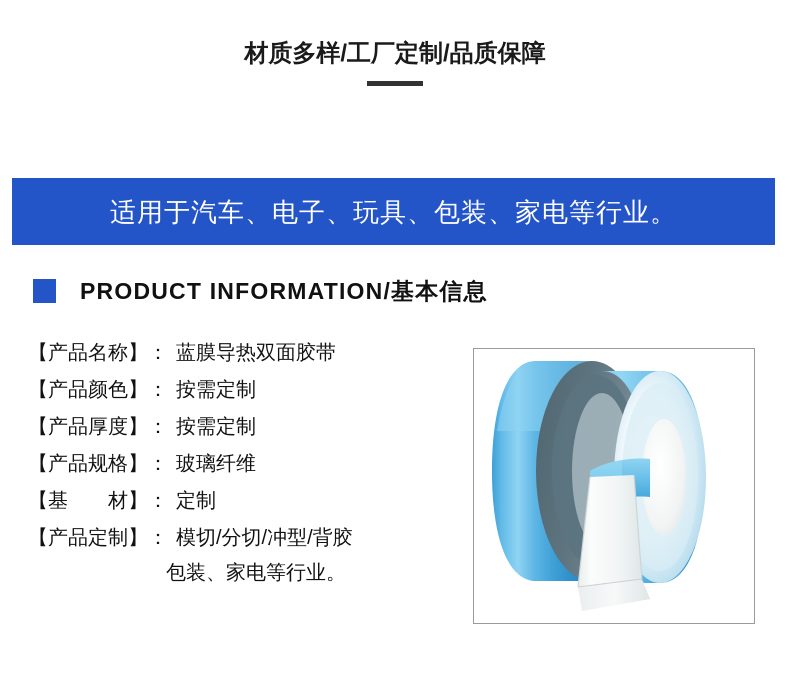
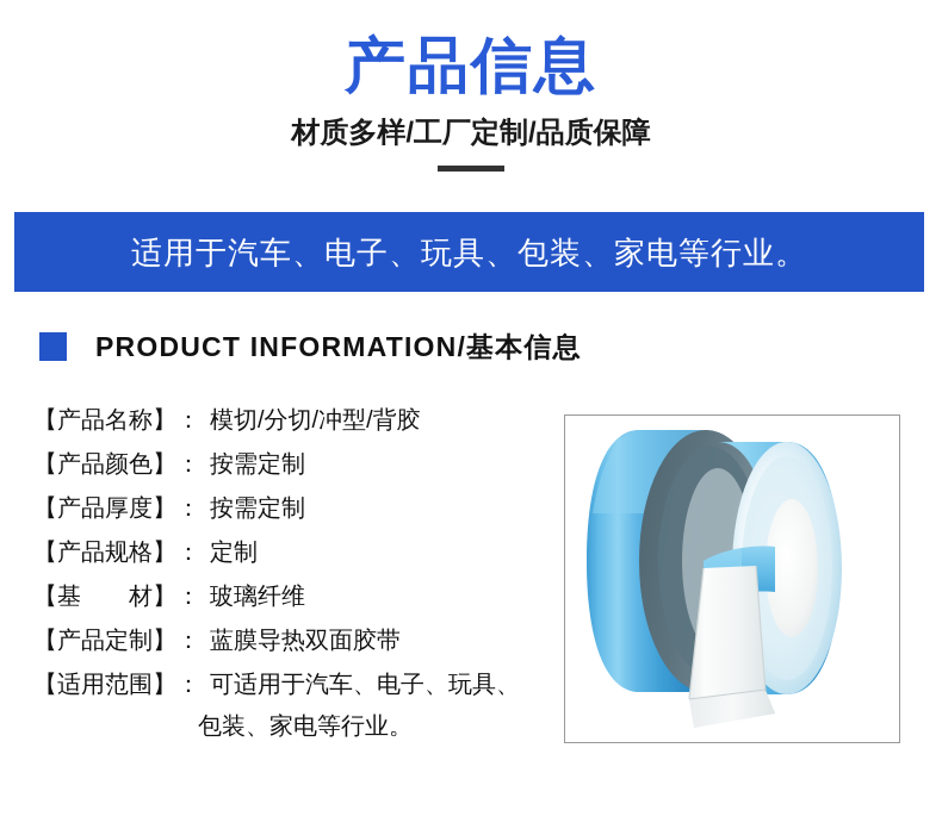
+ 产品信息
  材质多样/工厂定制/品质保障
  适用于汽车、电子、玩具、包装、家电等行业。
  PRODUCT INFORMATION/基本信息
  【产品名称】：
- 蓝膜导热双面胶带
+ 模切/分切/冲型/背胶
  【产品颜色】：
  按需定制
  【产品厚度】：
  按需定制
  【产品规格】：
- 玻璃纤维
+ 定制
  【基 材】：
- 定制
+ 玻璃纤维
  【产品定制】：
- 模切/分切/冲型/背胶
+ 蓝膜导热双面胶带
+ 【适用范围】：
+ 可适用于汽车、电子、玩具、
  包装、家电等行业。
